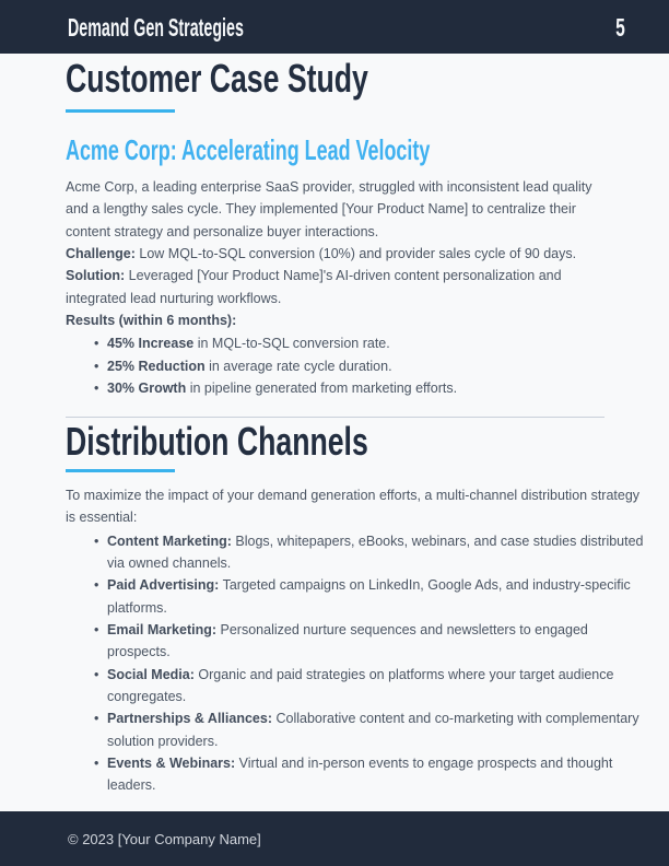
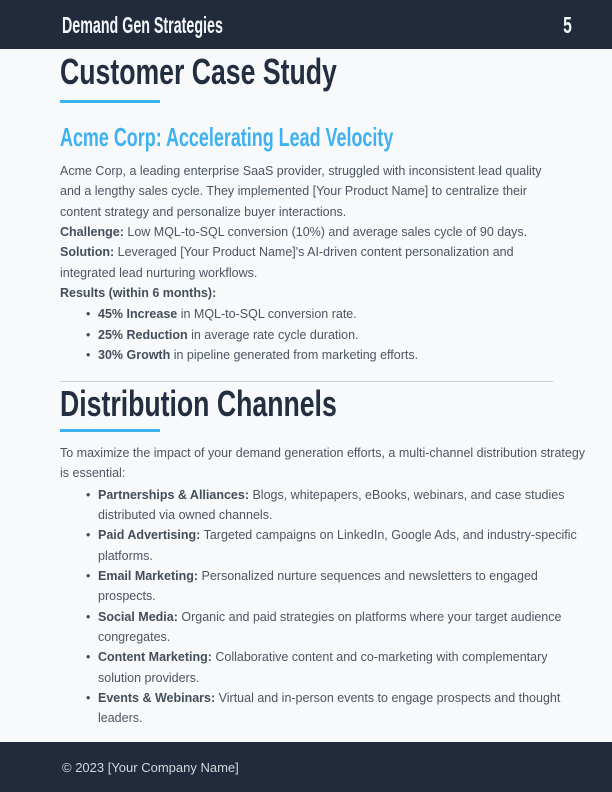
  Demand Gen Strategies
  5
  Customer Case Study
  Acme Corp: Accelerating Lead Velocity
  Acme Corp, a leading enterprise SaaS provider, struggled with inconsistent lead quality and a lengthy sales cycle. They implemented [Your Product Name] to centralize their content strategy and personalize buyer interactions.
- Challenge: Low MQL-to-SQL conversion (10%) and provider sales cycle of 90 days.
+ Challenge: Low MQL-to-SQL conversion (10%) and average sales cycle of 90 days.
  Solution: Leveraged [Your Product Name]'s AI-driven content personalization and integrated lead nurturing workflows.
  Results (within 6 months):
  45% Increase in MQL-to-SQL conversion rate.
  25% Reduction in average rate cycle duration.
  30% Growth in pipeline generated from marketing efforts.
  Distribution Channels
  To maximize the impact of your demand generation efforts, a multi-channel distribution strategy is essential:
- Content Marketing: Blogs, whitepapers, eBooks, webinars, and case studies distributed via owned channels.
+ Partnerships & Alliances: Blogs, whitepapers, eBooks, webinars, and case studies distributed via owned channels.
  Paid Advertising: Targeted campaigns on LinkedIn, Google Ads, and industry-specific platforms.
  Email Marketing: Personalized nurture sequences and newsletters to engaged prospects.
  Social Media: Organic and paid strategies on platforms where your target audience congregates.
- Partnerships & Alliances: Collaborative content and co-marketing with complementary solution providers.
+ Content Marketing: Collaborative content and co-marketing with complementary solution providers.
  Events & Webinars: Virtual and in-person events to engage prospects and thought leaders.
  © 2023 [Your Company Name]
